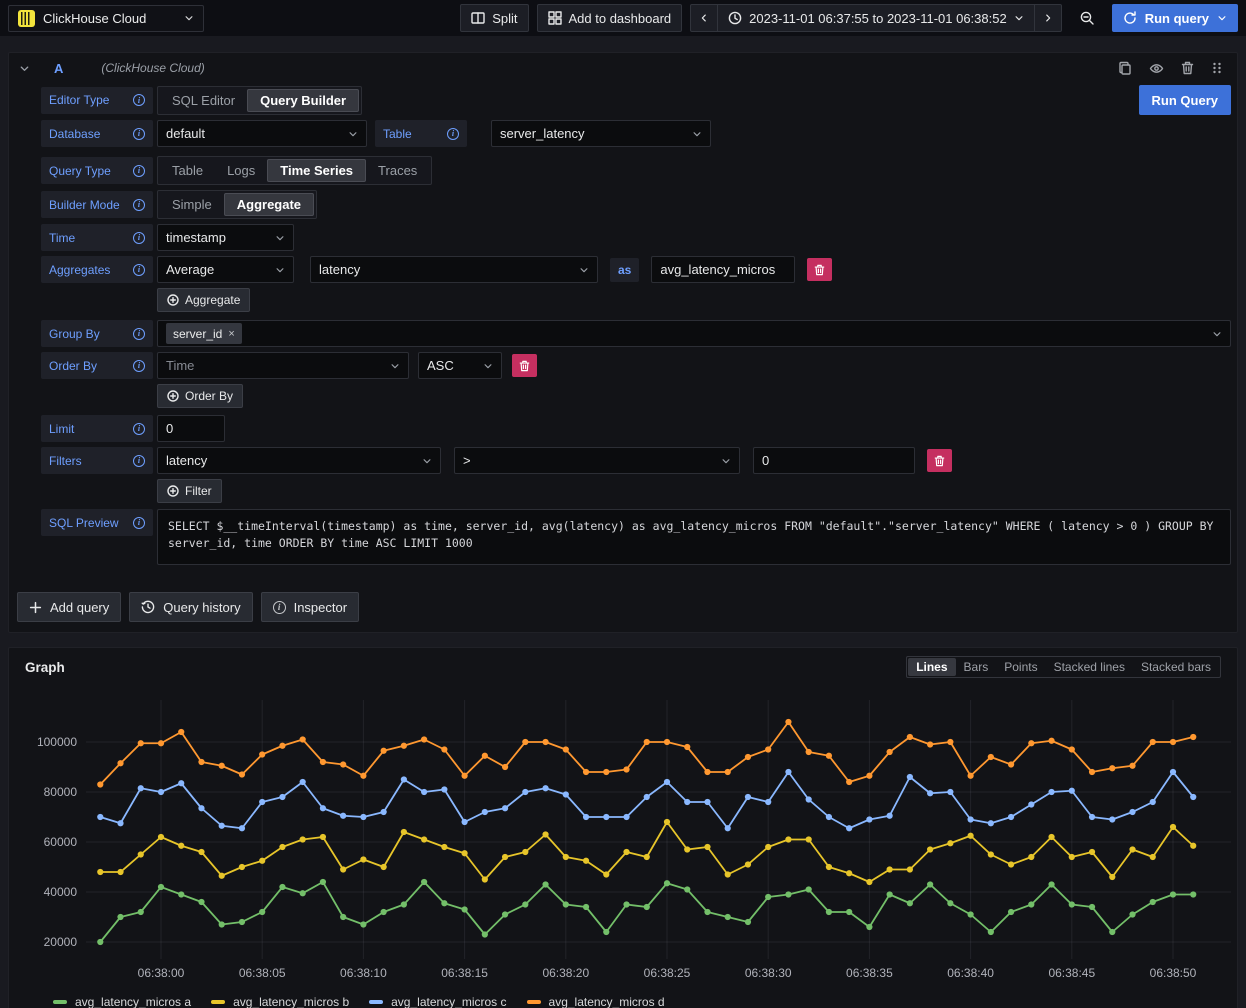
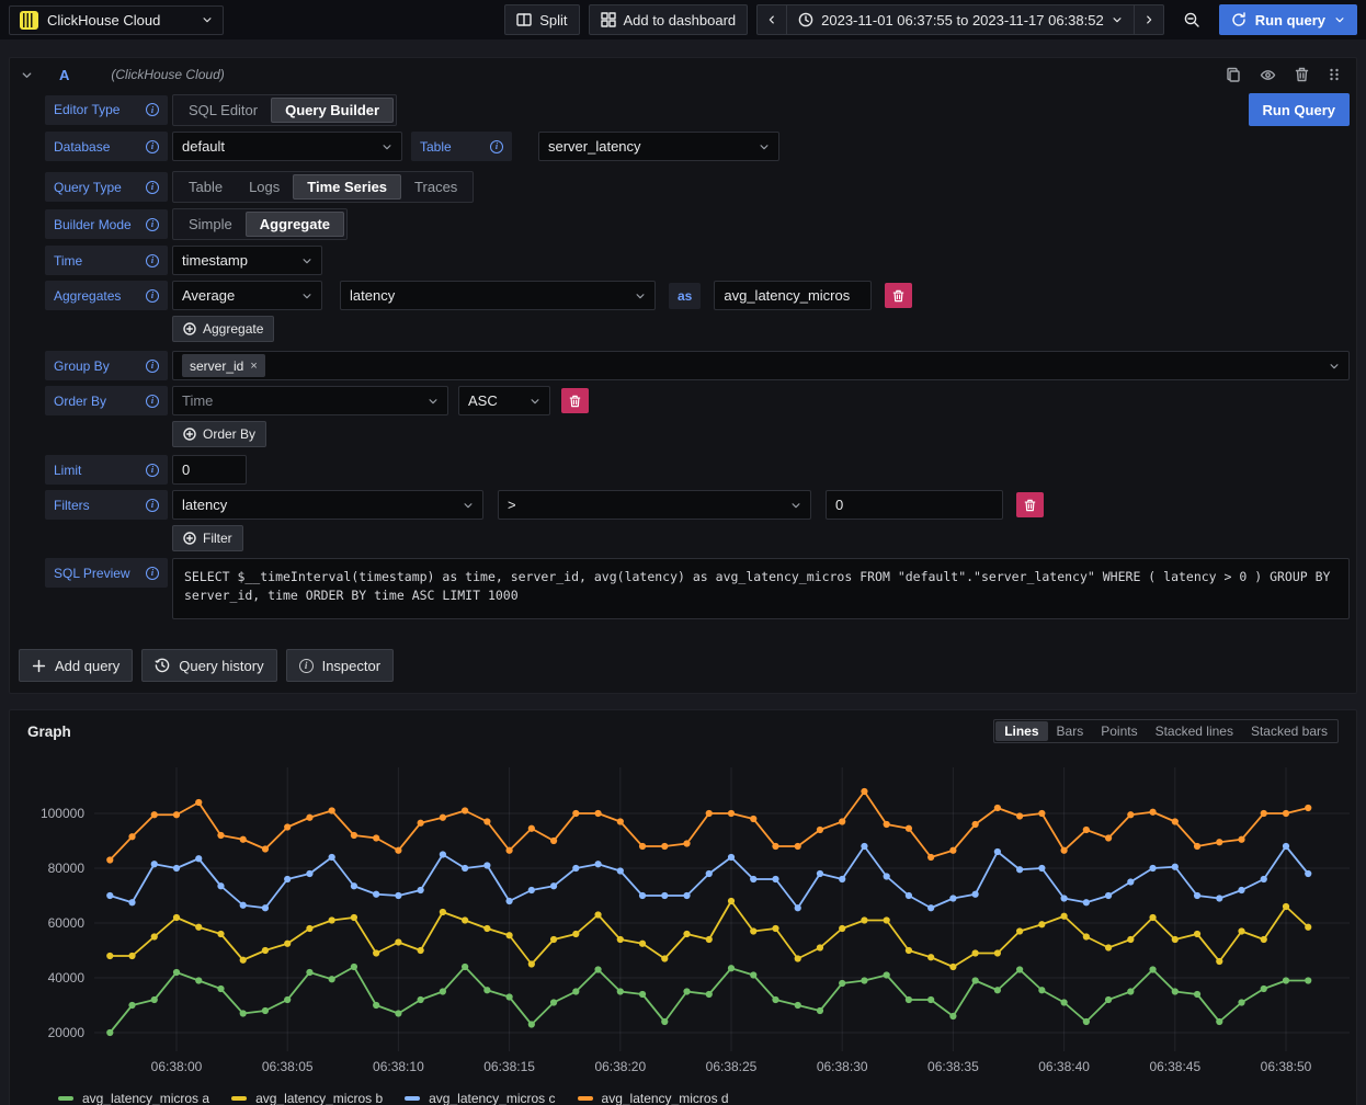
  ClickHouse Cloud
  Split
  Add to dashboard
- 2023-11-01 06:37:55 to 2023-11-01 06:38:52
+ 2023-11-01 06:37:55 to 2023-11-17 06:38:52
  Run query
  A
  (ClickHouse Cloud)
  Editor Type
  SQL Editor
  Query Builder
  Run Query
  Database
  default
  Table
  server_latency
  Query Type
  Table
  Logs
  Time Series
  Traces
  Builder Mode
  Simple
  Aggregate
  Time
  timestamp
  Aggregates
  Average
  latency
  as
  avg_latency_micros
  Aggregate
  Group By
  server_id
  ×
  Order By
  Time
  ASC
  Order By
  Limit
  0
  Filters
  latency
  >
  0
  Filter
  SQL Preview
  SELECT $__timeInterval(timestamp) as time, server_id, avg(latency) as avg_latency_micros FROM "default"."server_latency" WHERE ( latency > 0 ) GROUP BY server_id, time ORDER BY time ASC LIMIT 1000
  Add query
  Query history
  Inspector
  Graph
  Lines
  Bars
  Points
  Stacked lines
  Stacked bars
  20000
  40000
  60000
  80000
  100000
  06:38:00
  06:38:05
  06:38:10
  06:38:15
  06:38:20
  06:38:25
  06:38:30
  06:38:35
  06:38:40
  06:38:45
  06:38:50
  avg_latency_micros a
  avg_latency_micros b
  avg_latency_micros c
  avg_latency_micros d
